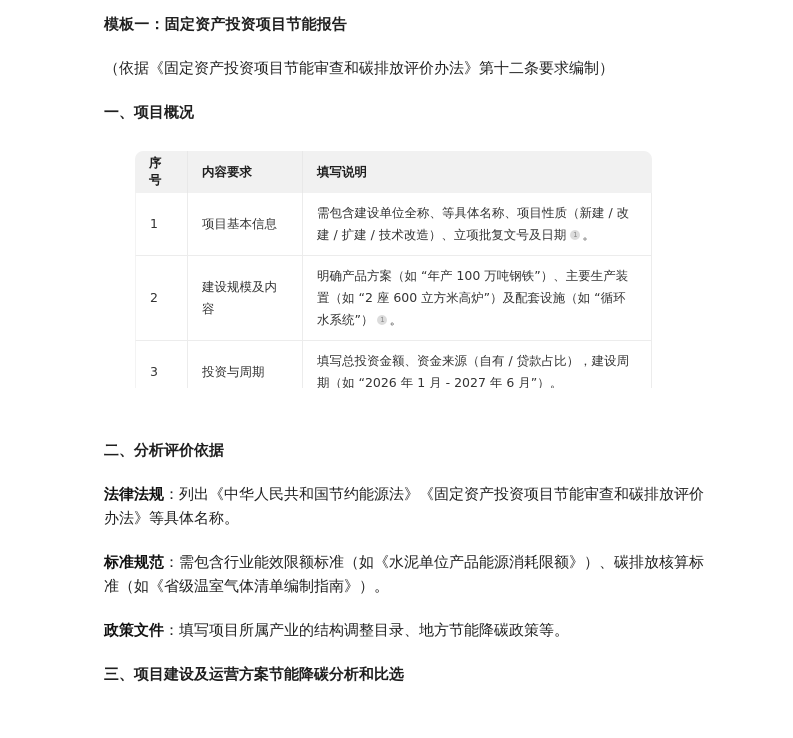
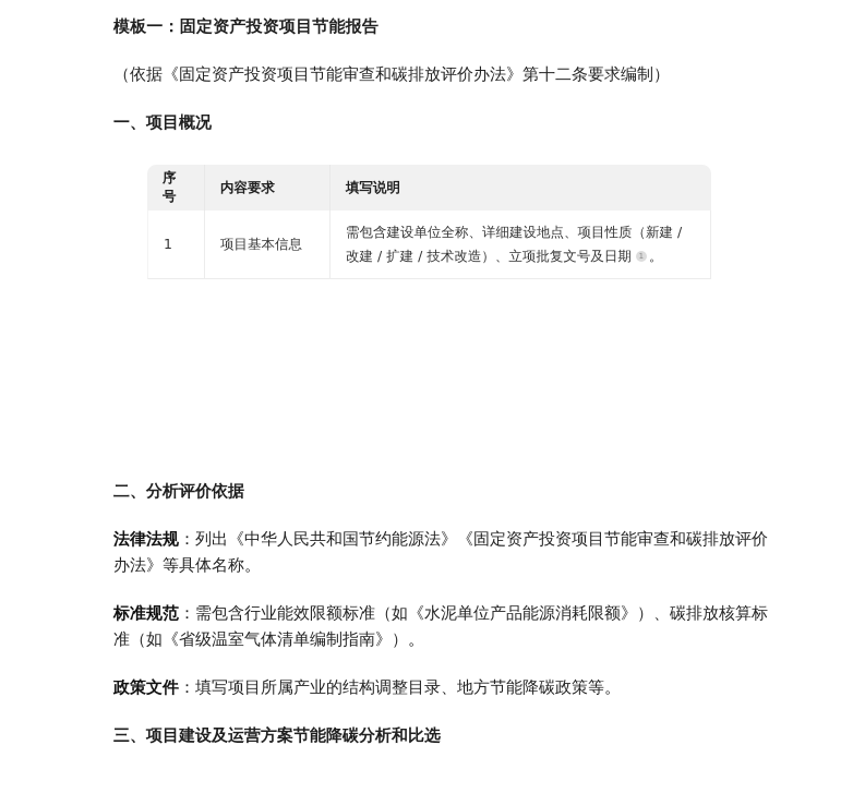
  模板一：固定资产投资项目节能报告
  （依据《固定资产投资项目节能审查和碳排放评价办法》第十二条要求编制）
  一、项目概况
  序号	内容要求	填写说明
- 1	项目基本信息	需包含建设单位全称、等具体名称、项目性质（新建 / 改建 / 扩建 / 技术改造）、立项批复文号及日期 1 。
+ 1	项目基本信息	需包含建设单位全称、详细建设地点、项目性质（新建 / 改建 / 扩建 / 技术改造）、立项批复文号及日期 1 。
- 2	建设规模及内容	明确产品方案（如 “年产 100 万吨钢铁”）、主要生产装置（如 “2 座 600 立方米高炉”）及配套设施（如 “循环水系统”） 1 。
- 3	投资与周期	填写总投资金额、资金来源（自有 / 贷款占比），建设周期（如 “2026 年 1 月 - 2027 年 6 月”）。
  二、分析评价依据
  法律法规：列出《中华人民共和国节约能源法》《固定资产投资项目节能审查和碳排放评价办法》等具体名称。
  标准规范：需包含行业能效限额标准（如《水泥单位产品能源消耗限额》）、碳排放核算标准（如《省级温室气体清单编制指南》）。
  政策文件：填写项目所属产业的结构调整目录、地方节能降碳政策等。
  三、项目建设及运营方案节能降碳分析和比选
